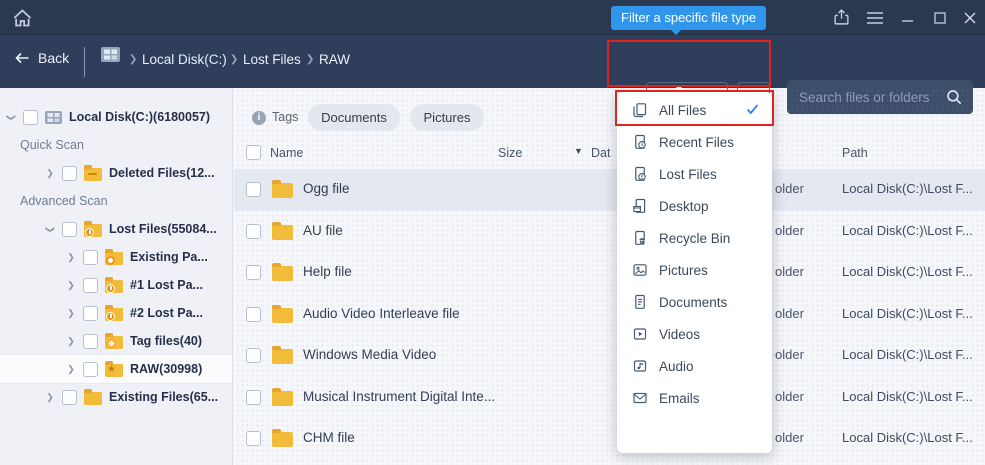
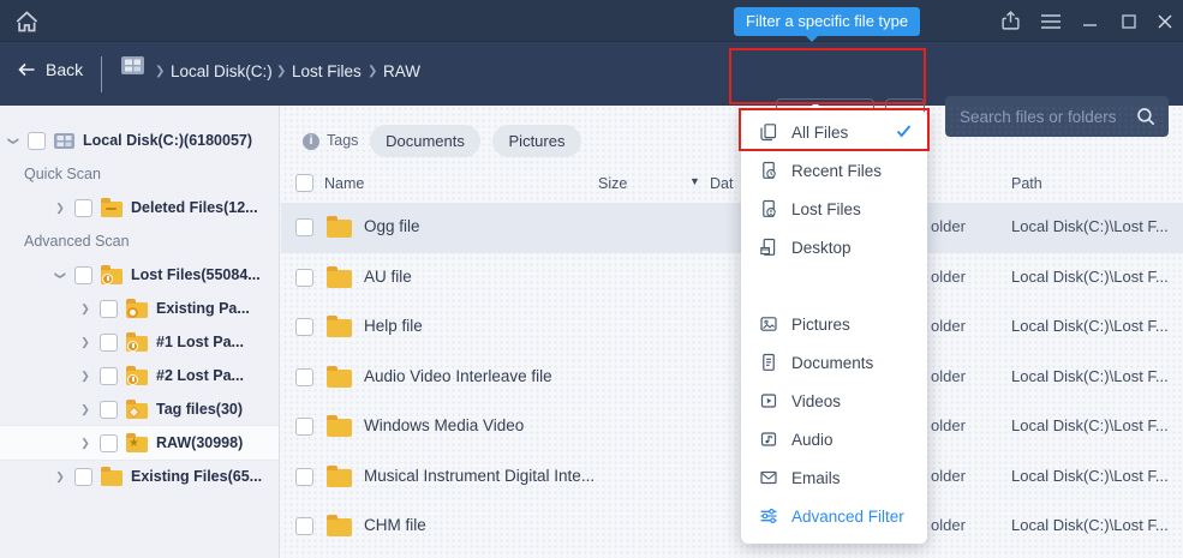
  Filter a specific file type
  Back
  ❯
  Local Disk(C:)
  ❯
  Lost Files
  ❯
  RAW
  Local Disk(C:)(6180057)
  Quick Scan
  ❯
  Deleted Files(12...
  Advanced Scan
  Lost Files(55084...
  ❯
  Existing Pa...
  ❯
  #1 Lost Pa...
  ❯
  #2 Lost Pa...
  ❯
- Tag files(40)
+ Tag files(30)
  ❯
  ★
  RAW(30998)
  ❯
  Existing Files(65...
  i
  Tags
  Documents
  Pictures
  Name
  Size
  ▼
  Dat
  Path
  Ogg file
  older
  Local Disk(C:)\Lost F...
  AU file
  older
  Local Disk(C:)\Lost F...
  Help file
  older
  Local Disk(C:)\Lost F...
  Audio Video Interleave file
  older
  Local Disk(C:)\Lost F...
  Windows Media Video
  older
  Local Disk(C:)\Lost F...
  Musical Instrument Digital Inte...
  older
  Local Disk(C:)\Lost F...
  CHM file
  older
  Local Disk(C:)\Lost F...
  All Files
  Recent Files
  Lost Files
  Desktop
- Recycle Bin
  Pictures
  Documents
  Videos
  Audio
  Emails
+ Advanced Filter
